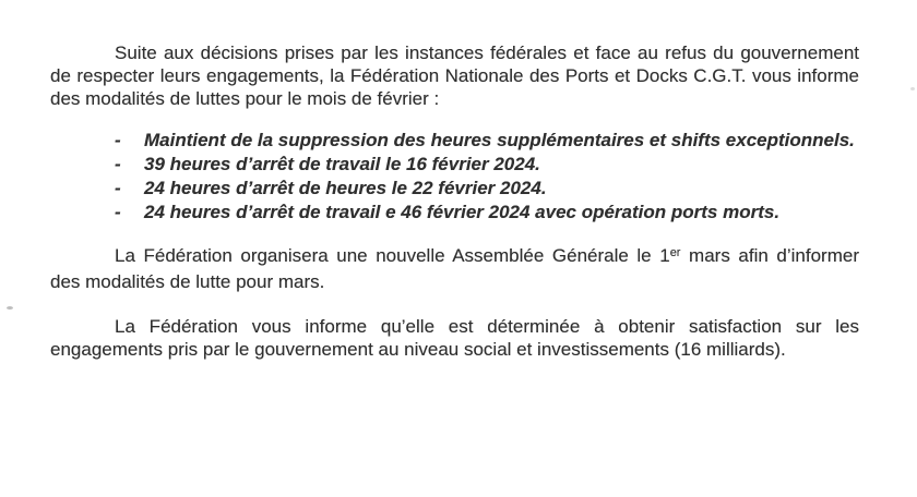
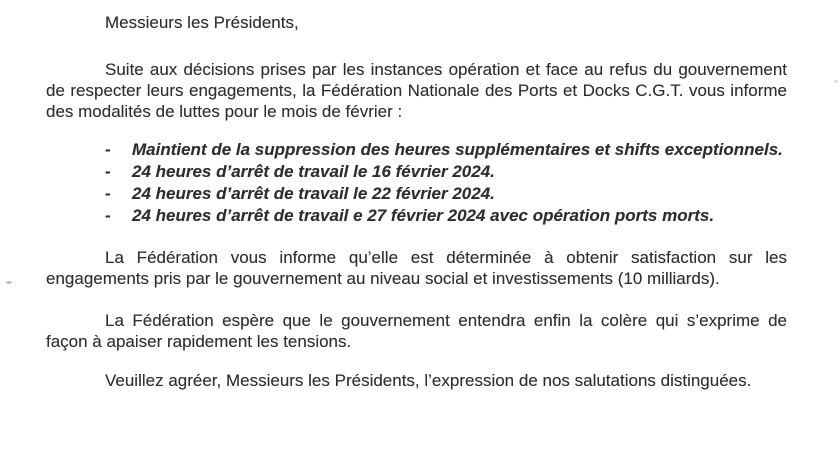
+ Messieurs les Présidents,
- Suite aux décisions prises par les instances fédérales et face au refus du gouvernement de respecter leurs engagements, la Fédération Nationale des Ports et Docks C.G.T. vous informe des modalités de luttes pour le mois de février :
+ Suite aux décisions prises par les instances opération et face au refus du gouvernement de respecter leurs engagements, la Fédération Nationale des Ports et Docks C.G.T. vous informe des modalités de luttes pour le mois de février :
  -
  Maintient de la suppression des heures supplémentaires et shifts exceptionnels.
  -
- 39 heures d’arrêt de travail le 16 février 2024.
+ 24 heures d’arrêt de travail le 16 février 2024.
  -
- 24 heures d’arrêt de heures le 22 février 2024.
+ 24 heures d’arrêt de travail le 22 février 2024.
  -
- 24 heures d’arrêt de travail e 46 février 2024 avec opération ports morts.
+ 24 heures d’arrêt de travail e 27 février 2024 avec opération ports morts.
- La Fédération organisera une nouvelle Assemblée Générale le 1er mars afin d’informer des modalités de lutte pour mars.
- La Fédération vous informe qu’elle est déterminée à obtenir satisfaction sur les engagements pris par le gouvernement au niveau social et investissements (16 milliards).
+ La Fédération vous informe qu’elle est déterminée à obtenir satisfaction sur les engagements pris par le gouvernement au niveau social et investissements (10 milliards).
+ La Fédération espère que le gouvernement entendra enfin la colère qui s’exprime de façon à apaiser rapidement les tensions.
+ Veuillez agréer, Messieurs les Présidents, l’expression de nos salutations distinguées.
